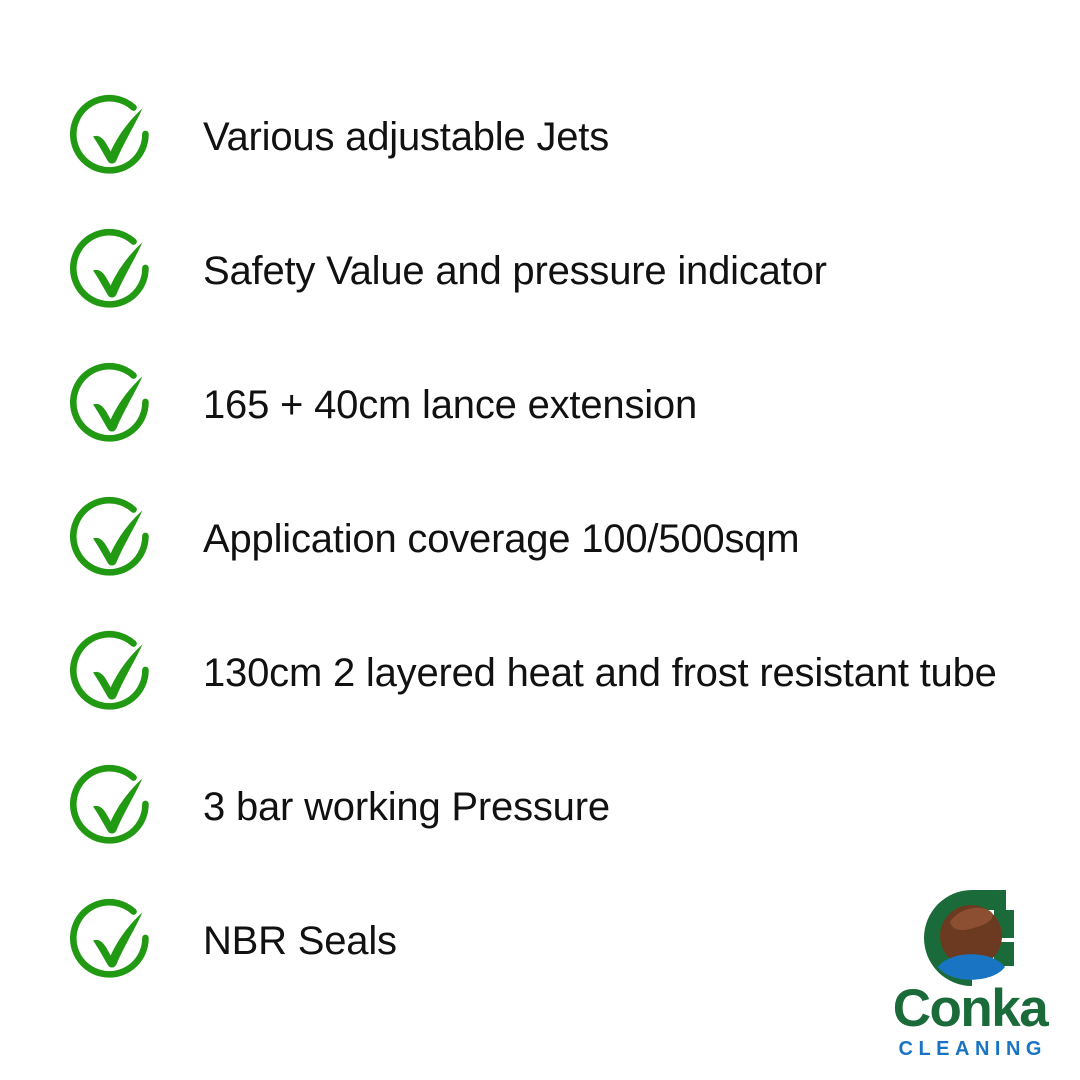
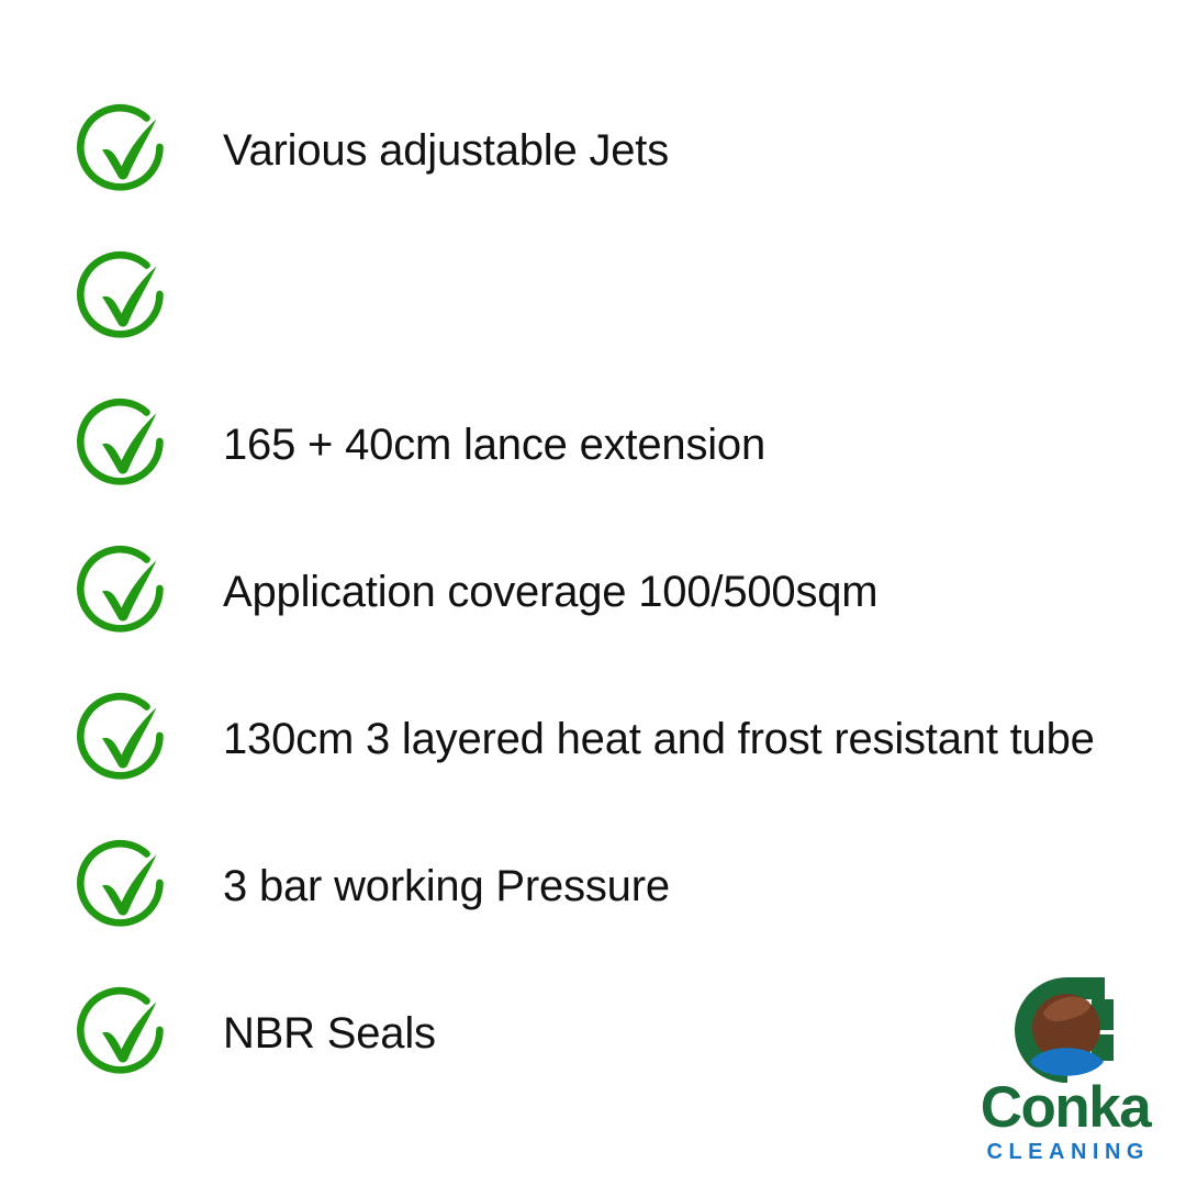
  Various adjustable Jets
- Safety Value and pressure indicator
  165 + 40cm lance extension
  Application coverage 100/500sqm
- 130cm 2 layered heat and frost resistant tube
+ 130cm 3 layered heat and frost resistant tube
  3 bar working Pressure
  NBR Seals
  Conka
  CLEANING
